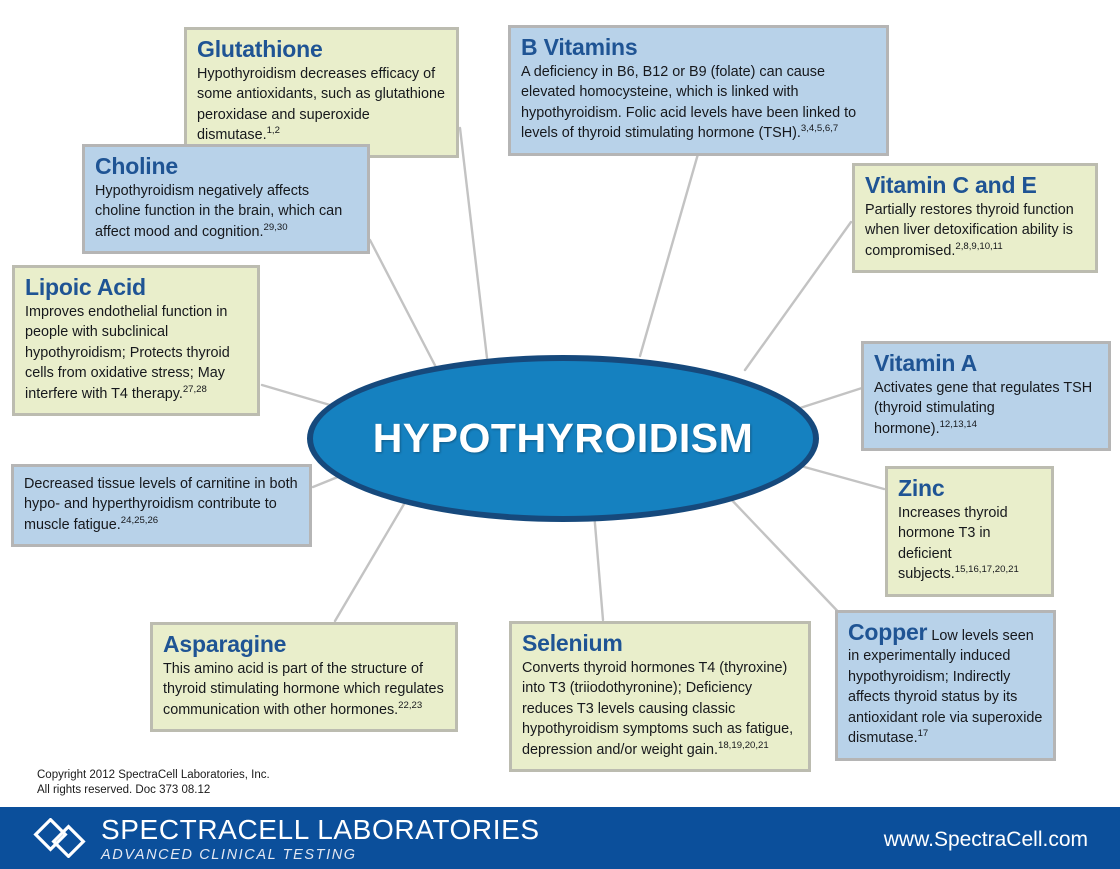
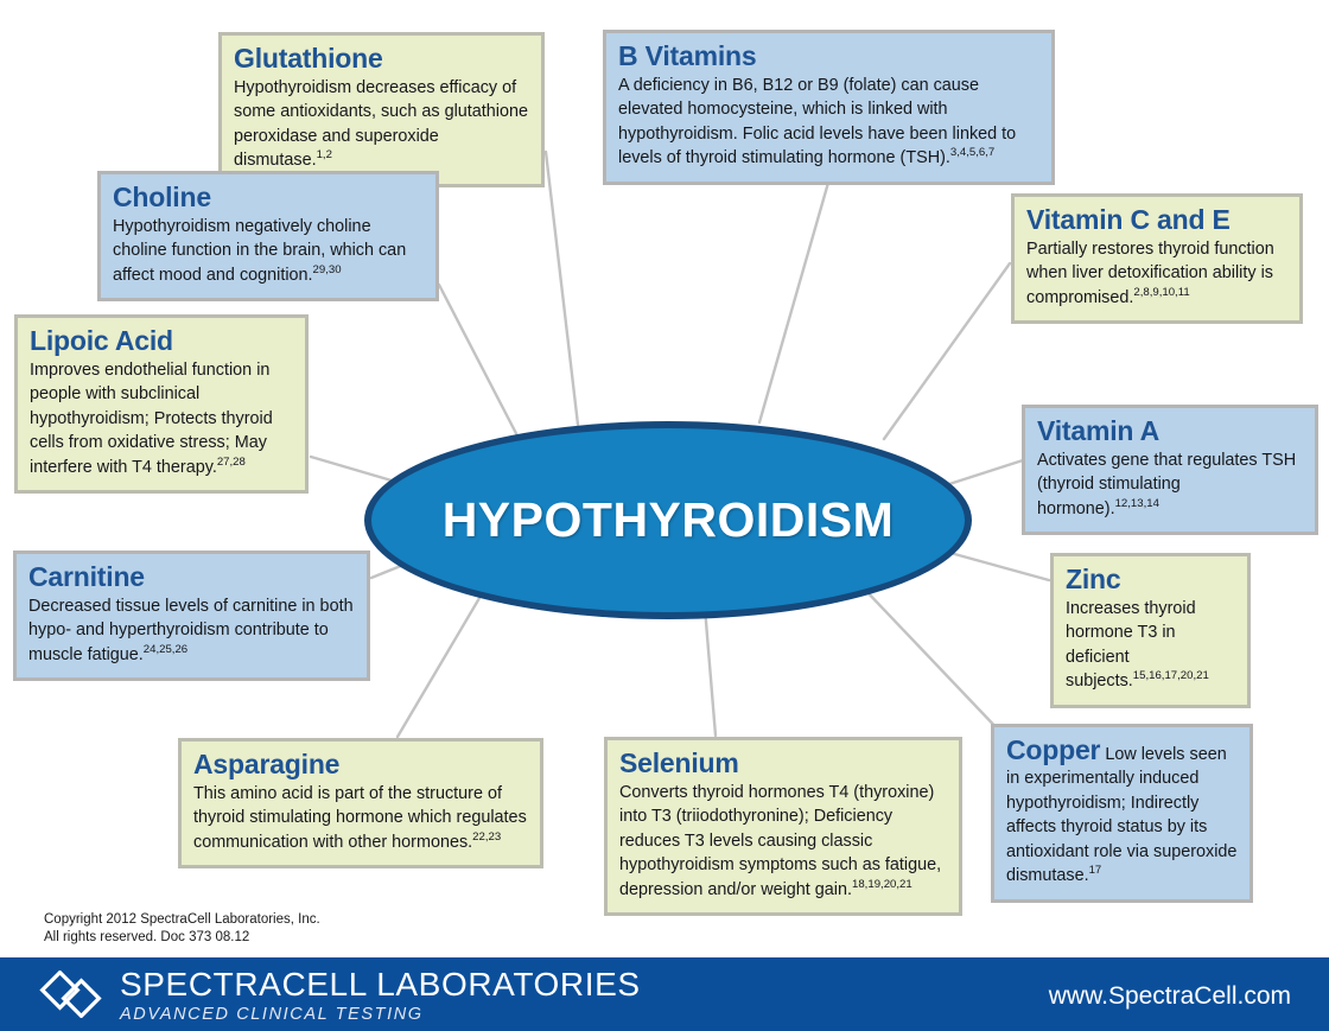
  Glutathione
  Hypothyroidism decreases efficacy of some antioxidants, such as glutathione peroxidase and superoxide dismutase.1,2
  B Vitamins
  A deficiency in B6, B12 or B9 (folate) can cause elevated homocysteine, which is linked with hypothyroidism. Folic acid levels have been linked to levels of thyroid stimulating hormone (TSH).3,4,5,6,7
  Choline
- Hypothyroidism negatively affects choline function in the brain, which can affect mood and cognition.29,30
+ Hypothyroidism negatively choline choline function in the brain, which can affect mood and cognition.29,30
  Vitamin C and E
  Partially restores thyroid function when liver detoxification ability is compromised.2,8,9,10,11
  Lipoic Acid
  Improves endothelial function in people with subclinical hypothyroidism; Protects thyroid cells from oxidative stress; May interfere with T4 therapy.27,28
  Vitamin A
  Activates gene that regulates TSH (thyroid stimulating hormone).12,13,14
+ Carnitine
  Decreased tissue levels of carnitine in both hypo- and hyperthyroidism contribute to muscle fatigue.24,25,26
  Zinc
  Increases thyroid hormone T3 in deficient subjects.15,16,17,20,21
  Asparagine
  This amino acid is part of the structure of thyroid stimulating hormone which regulates communication with other hormones.22,23
  Selenium
  Converts thyroid hormones T4 (thyroxine) into T3 (triiodothyronine); Deficiency reduces T3 levels causing classic hypothyroidism symptoms such as fatigue, depression and/or weight gain.18,19,20,21
  Copper Low levels seen in experimentally induced hypothyroidism; Indirectly affects thyroid status by its antioxidant role via superoxide dismutase.17
  HYPOTHYROIDISM
  Copyright 2012 SpectraCell Laboratories, Inc.
  All rights reserved. Doc 373 08.12
  SPECTRACELL LABORATORIES
  ADVANCED CLINICAL TESTING
  www.SpectraCell.com
